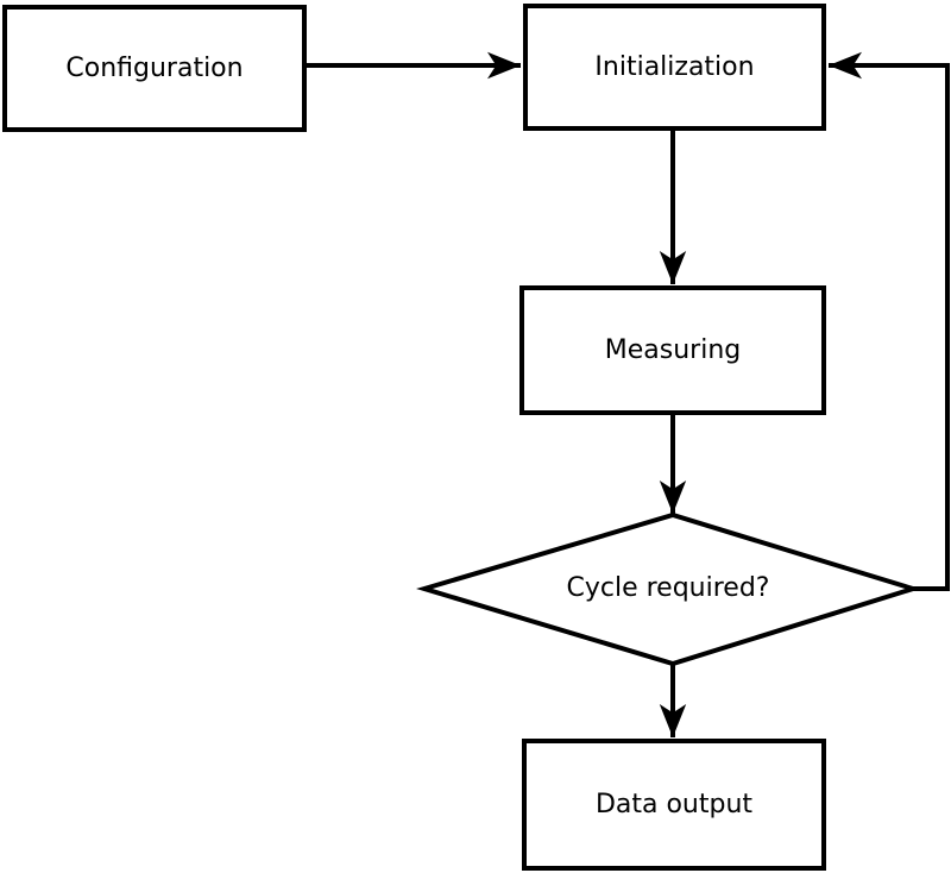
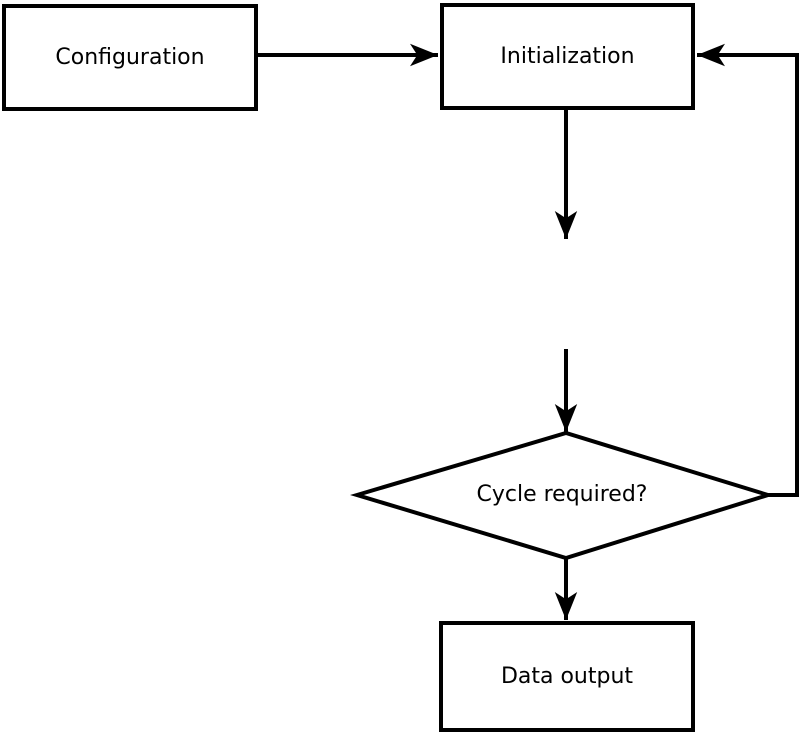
  Configuration
  Initialization
- Measuring
  Cycle required?
  Data output
